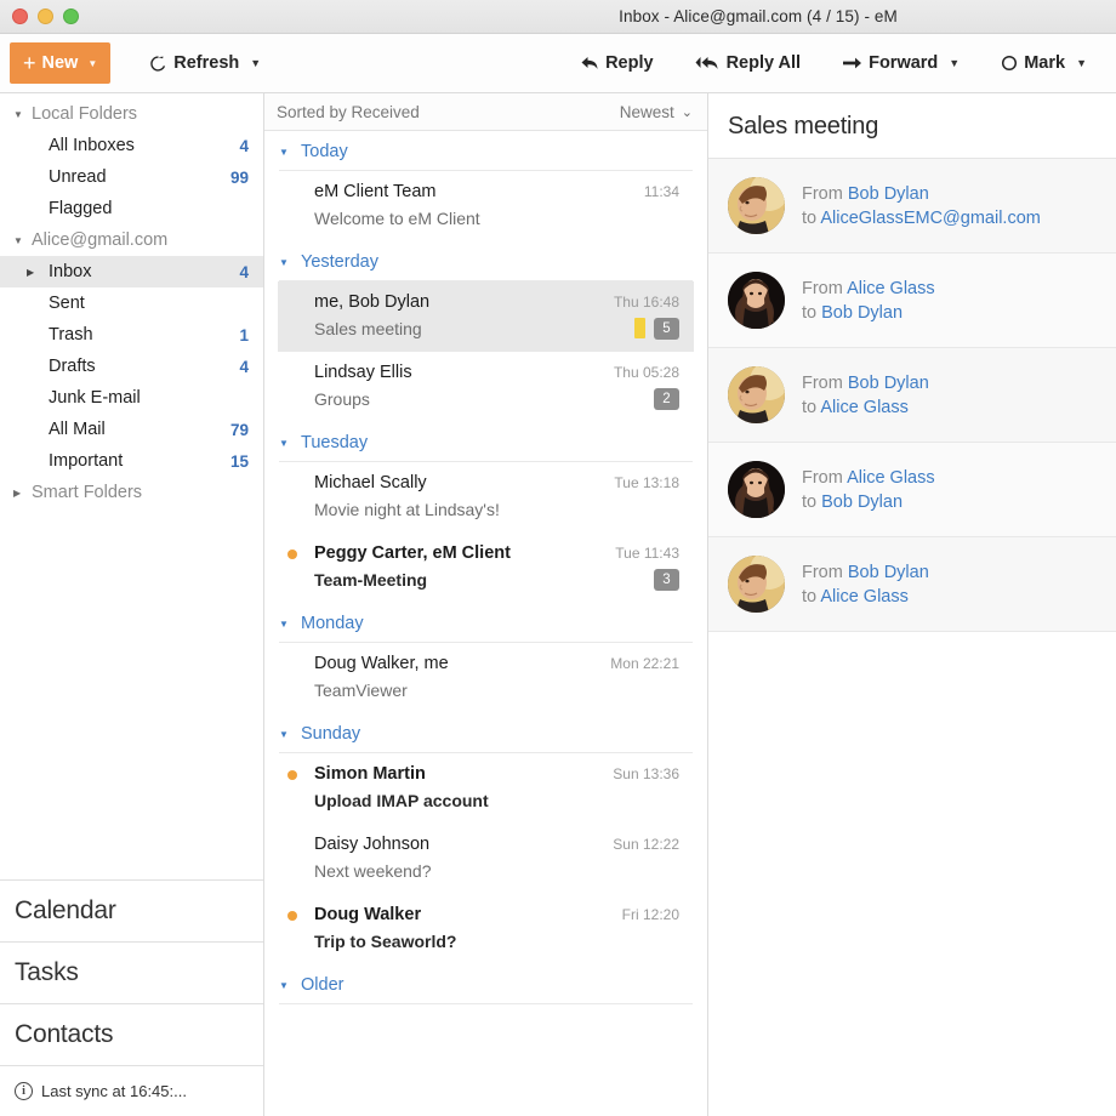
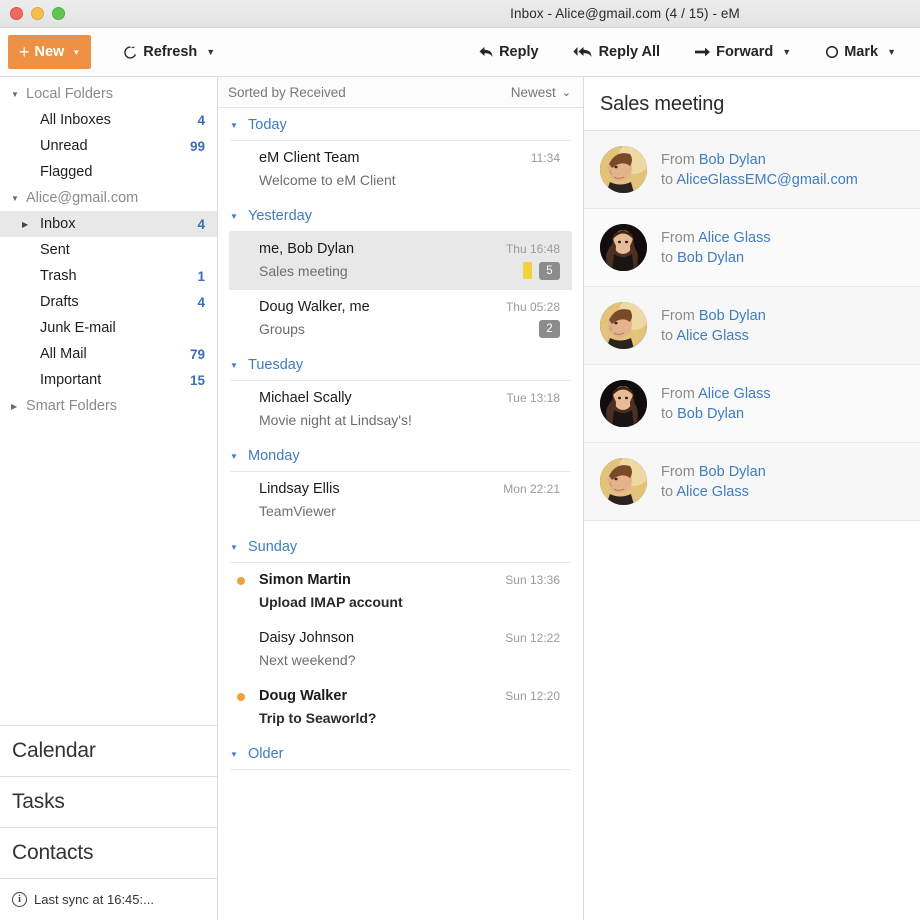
  Inbox - Alice@gmail.com (4 / 15) - eM
  +
  New
  ▼
  Refresh
  ▼
  Reply
  Reply All
  Forward
  ▼
  Mark
  ▼
  ▼
  Local Folders
  All Inboxes
  4
  Unread
  99
  Flagged
  ▼
  Alice@gmail.com
  ▶
  Inbox
  4
  Sent
  Trash
  1
  Drafts
  4
  Junk E-mail
  All Mail
  79
  Important
  15
  ▶
  Smart Folders
  Calendar
  Tasks
  Contacts
  i
  Last sync at 16:45:...
  Sorted by Received
  Newest
  ⌄
  ▼
  Today
  eM Client Team
  11:34
  Welcome to eM Client
  ▼
  Yesterday
  me, Bob Dylan
  Thu 16:48
  Sales meeting
  5
- Lindsay Ellis
+ Doug Walker, me
  Thu 05:28
  Groups
  2
  ▼
  Tuesday
  Michael Scally
  Tue 13:18
  Movie night at Lindsay's!
- Peggy Carter, eM Client
- Tue 11:43
- Team-Meeting
- 3
  ▼
  Monday
- Doug Walker, me
+ Lindsay Ellis
  Mon 22:21
  TeamViewer
  ▼
  Sunday
  Simon Martin
  Sun 13:36
  Upload IMAP account
  Daisy Johnson
  Sun 12:22
  Next weekend?
  Doug Walker
- Fri 12:20
+ Sun 12:20
  Trip to Seaworld?
  ▼
  Older
  Sales meeting
  From Bob Dylan
  to AliceGlassEMC@gmail.com
  From Alice Glass
  to Bob Dylan
  From Bob Dylan
  to Alice Glass
  From Alice Glass
  to Bob Dylan
  From Bob Dylan
  to Alice Glass
